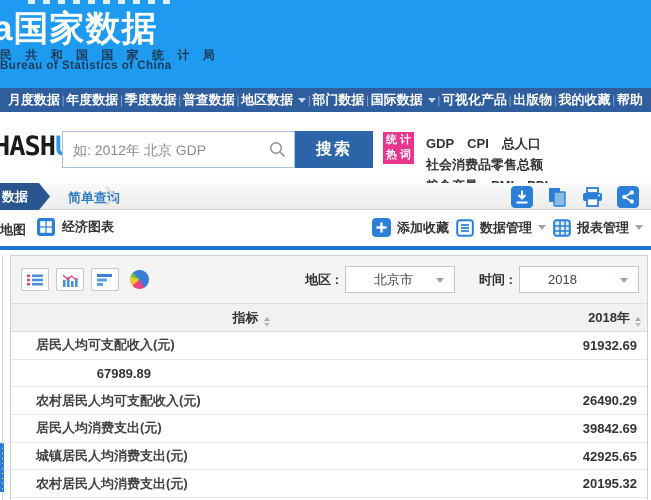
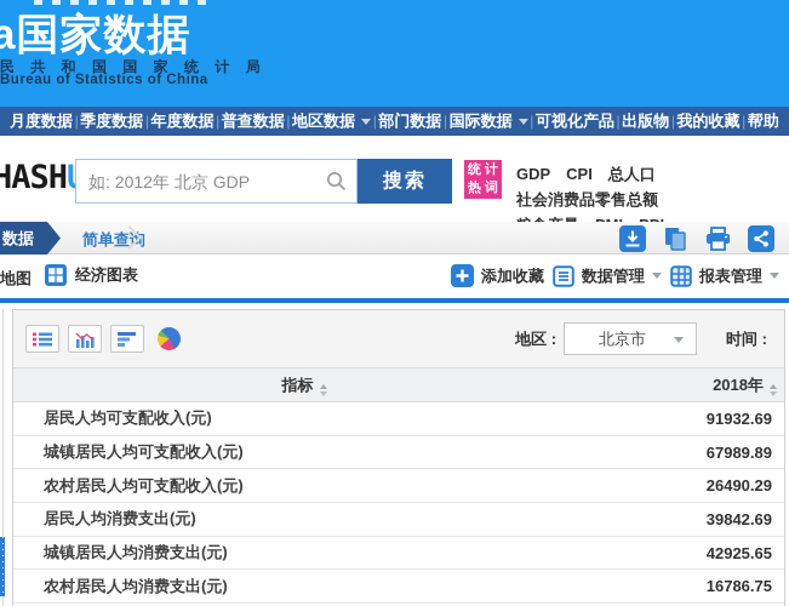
  a国家数据
  民 共 和 国 国 家 统 计 局
  Bureau of Statistics of China
  月度数据
  |
- 年度数据
+ 季度数据
  |
- 季度数据
+ 年度数据
  |
  普查数据
  |
  地区数据
  |
  部门数据
  |
  国际数据
  |
  可视化产品
  |
  出版物
  |
  我的收藏
  |
  帮助
  HASH
  如: 2012年 北京 GDP
  搜索
  统 计
  热 词
  GDP CPI 总人口社会消费品零售总额
  数据
  简单查询
  地图
  经济图表
  添加收藏
  数据管理
  报表管理
  地区 :
  北京市
  时间 :
- 2018
  指标
  2018年
  居民人均可支配收入(元)
  91932.69
+ 城镇居民人均可支配收入(元)
  67989.89
  农村居民人均可支配收入(元)
  26490.29
  居民人均消费支出(元)
  39842.69
  城镇居民人均消费支出(元)
  42925.65
  农村居民人均消费支出(元)
- 20195.32
+ 16786.75
